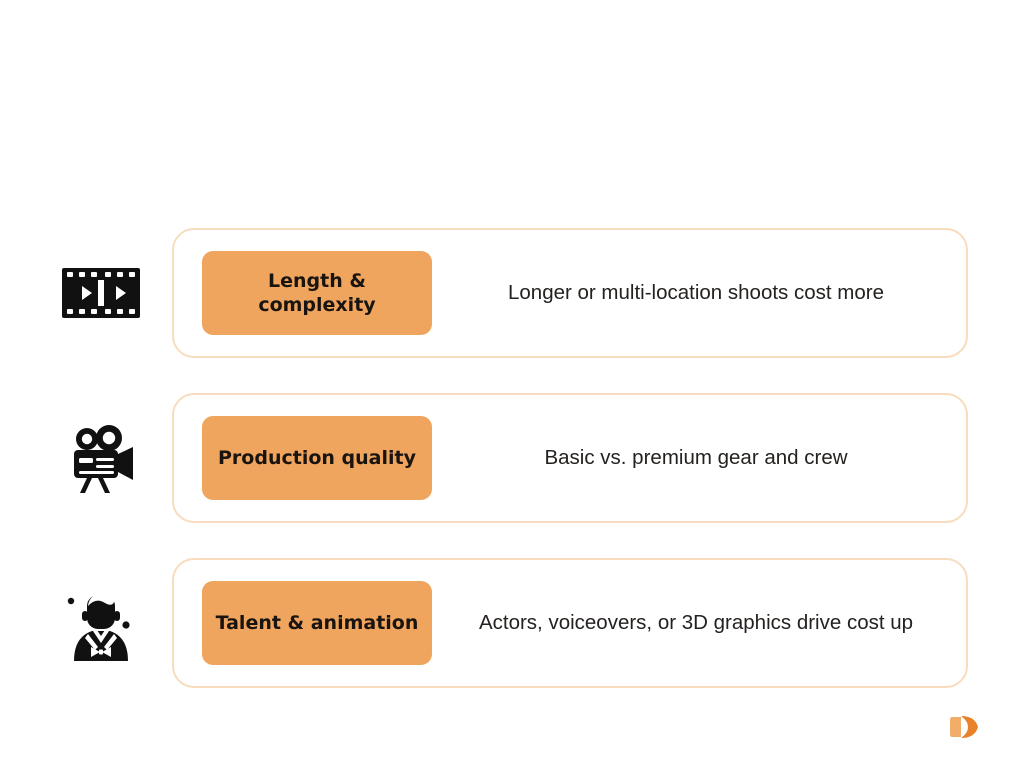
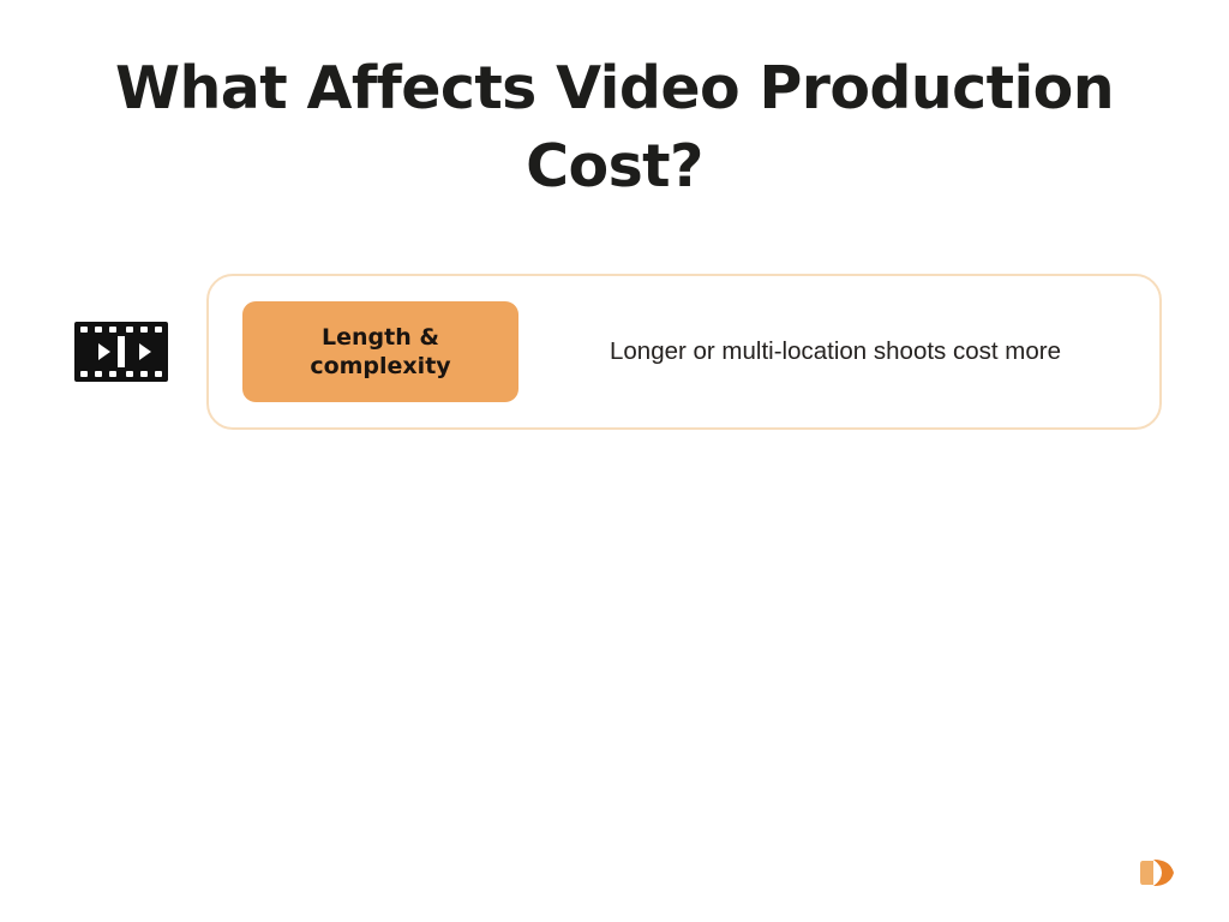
+ What Affects Video Production Cost?
  Length & complexity
  Longer or multi-location shoots cost more
- Production quality
- Basic vs. premium gear and crew
- Talent & animation
- Actors, voiceovers, or 3D graphics drive cost up
